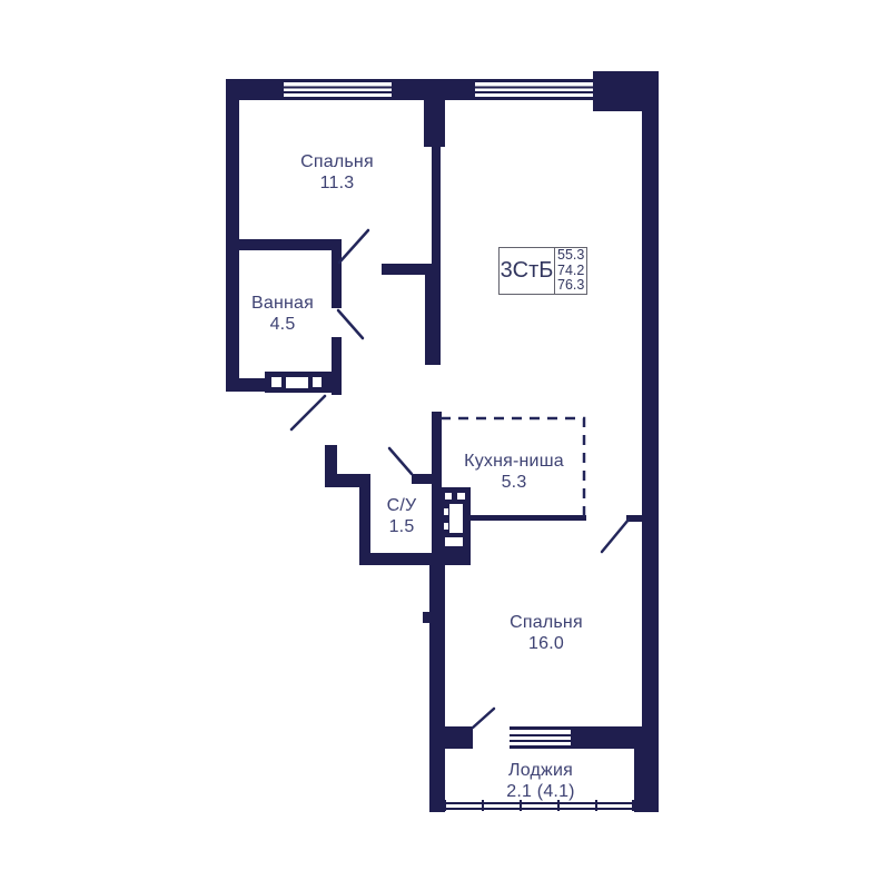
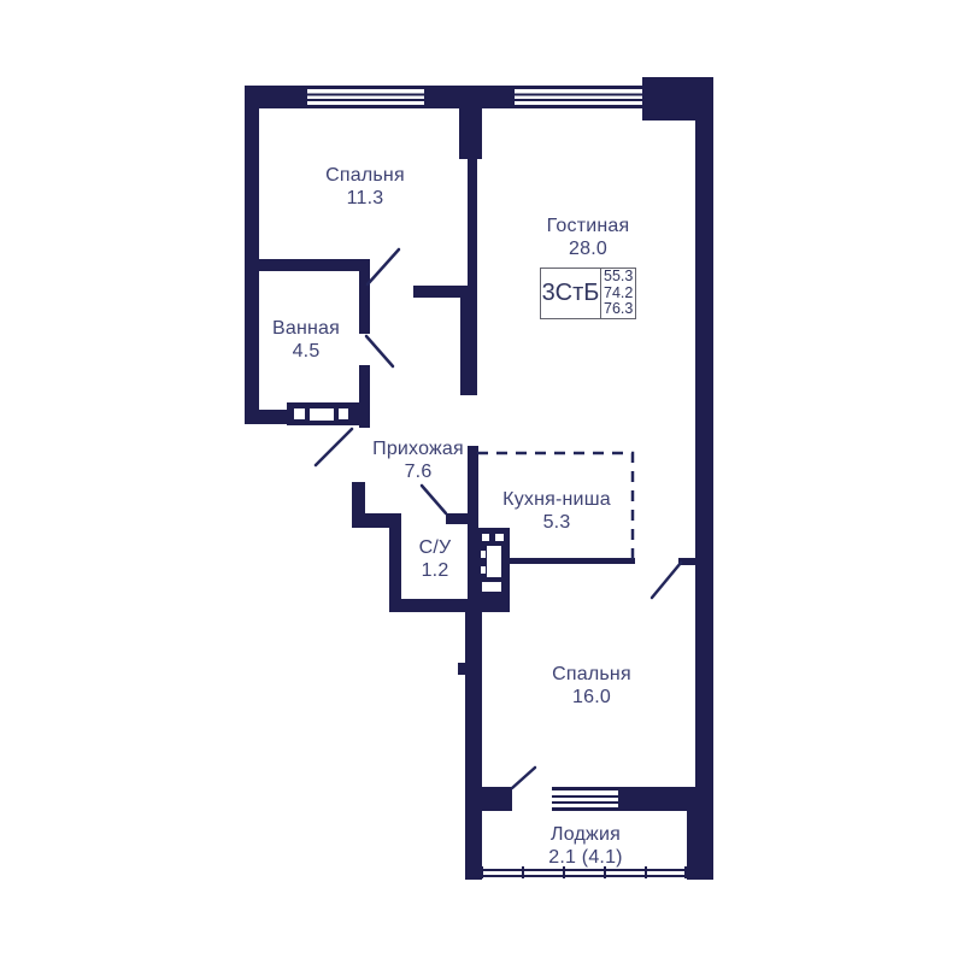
  Спальня
  11.3
+ Гостиная
+ 28.0
  Ванная
  4.5
+ Прихожая
+ 7.6
  Кухня-ниша
  5.3
  С/У
- 1.5
+ 1.2
  Спальня
  16.0
  Лоджия
  2.1 (4.1)
  3СтБ
  55.3
  74.2
  76.3
